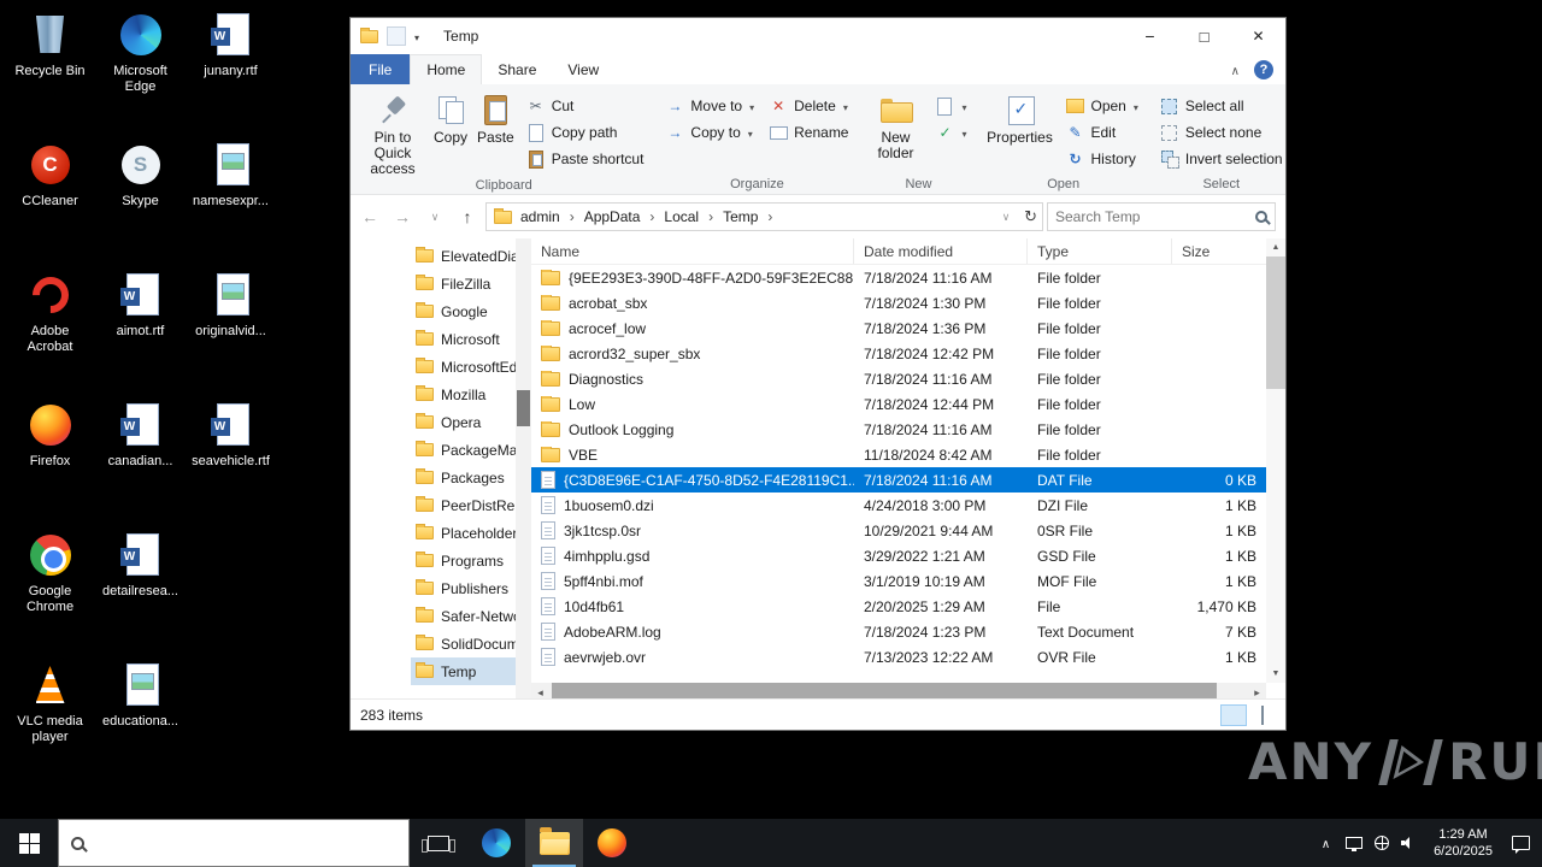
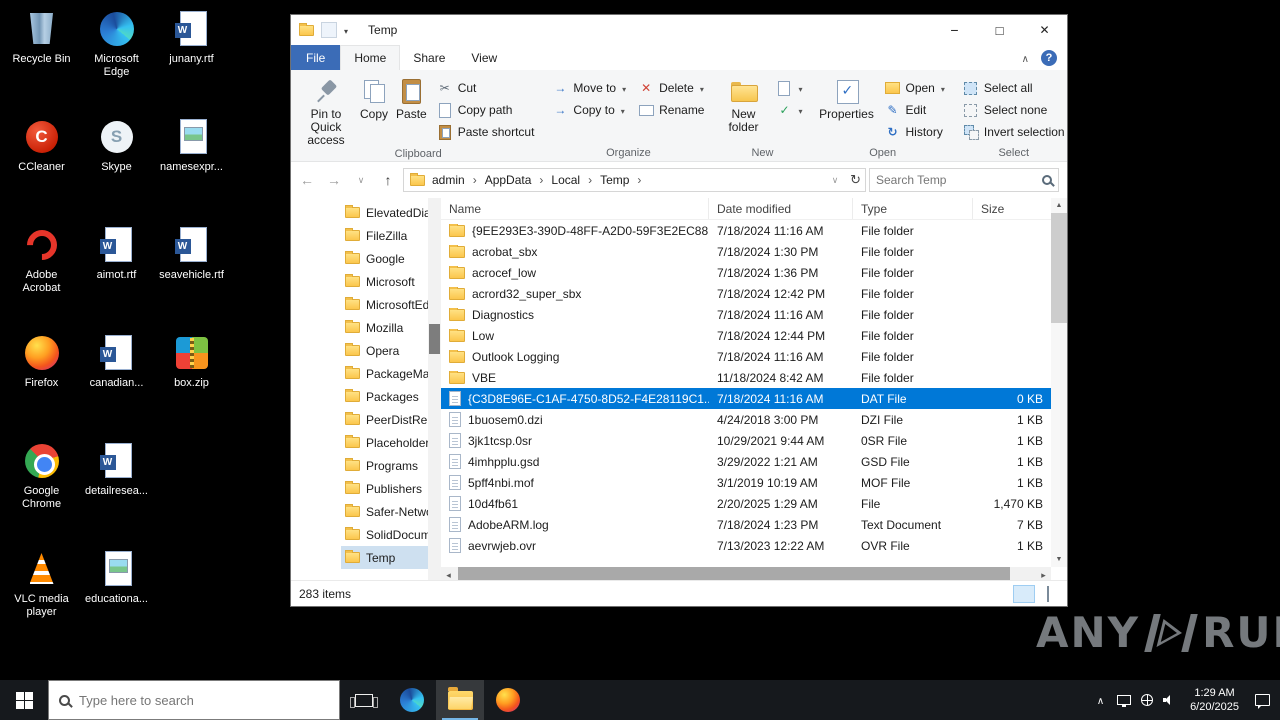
  Recycle Bin
  CCleaner
  Adobe Acrobat
  Firefox
  Google Chrome
  VLC media player
  Microsoft Edge
  Skype
  aimot.rtf
  canadian...
  detailresea...
  educationa...
  junany.rtf
  namesexpr...
- originalvid...
  seavehicle.rtf
+ box.zip
  Temp
  File
  Home
  Share
  View
  Pin to Quick access
  Copy
  Paste
  Cut
  Copy path
  Paste shortcut
  Clipboard
  Move to
  Copy to
  Delete
  Rename
  Organize
  New folder
  New
  Properties
  Open
  Edit
  History
  Open
  Select all
  Select none
  Invert selection
  Select
  admin
  AppData
  Local
  Temp
  Search Temp
  FileZilla
  Google
  Microsoft
  MicrosoftEd
  Mozilla
  Opera
  PackageMa
  Packages
  PeerDistRe
  Placeholde
  Programs
  Publishers
  Safer-Netw
  SolidDocum
  Temp
  Name
  Date modified
  Type
  Size
  {9EE293E3-390D-48FF-A2D0-59F3E2EC88
  7/18/2024 11:16 AM
  File folder
  acrobat_sbx
  7/18/2024 1:30 PM
  File folder
  acrocef_low
  7/18/2024 1:36 PM
  File folder
  acrord32_super_sbx
  7/18/2024 12:42 PM
  File folder
  Diagnostics
  7/18/2024 11:16 AM
  File folder
  Low
  7/18/2024 12:44 PM
  File folder
  Outlook Logging
  7/18/2024 11:16 AM
  File folder
  VBE
  11/18/2024 8:42 AM
  File folder
  {C3D8E96E-C1AF-4750-8D52-F4E28119C1..
  7/18/2024 11:16 AM
  DAT File
  0 KB
  1buosem0.dzi
  4/24/2018 3:00 PM
  DZI File
  1 KB
  3jk1tcsp.0sr
  10/29/2021 9:44 AM
  0SR File
  1 KB
  4imhpplu.gsd
  3/29/2022 1:21 AM
  GSD File
  1 KB
  5pff4nbi.mof
  3/1/2019 10:19 AM
  MOF File
  1 KB
  10d4fb61
  2/20/2025 1:29 AM
  File
  1,470 KB
  AdobeARM.log
  7/18/2024 1:23 PM
  Text Document
  7 KB
  aevrwjeb.ovr
  7/13/2023 12:22 AM
  OVR File
  1 KB
  283 items
  ANY
+ Type here to search
  1:29 AM
  6/20/2025
